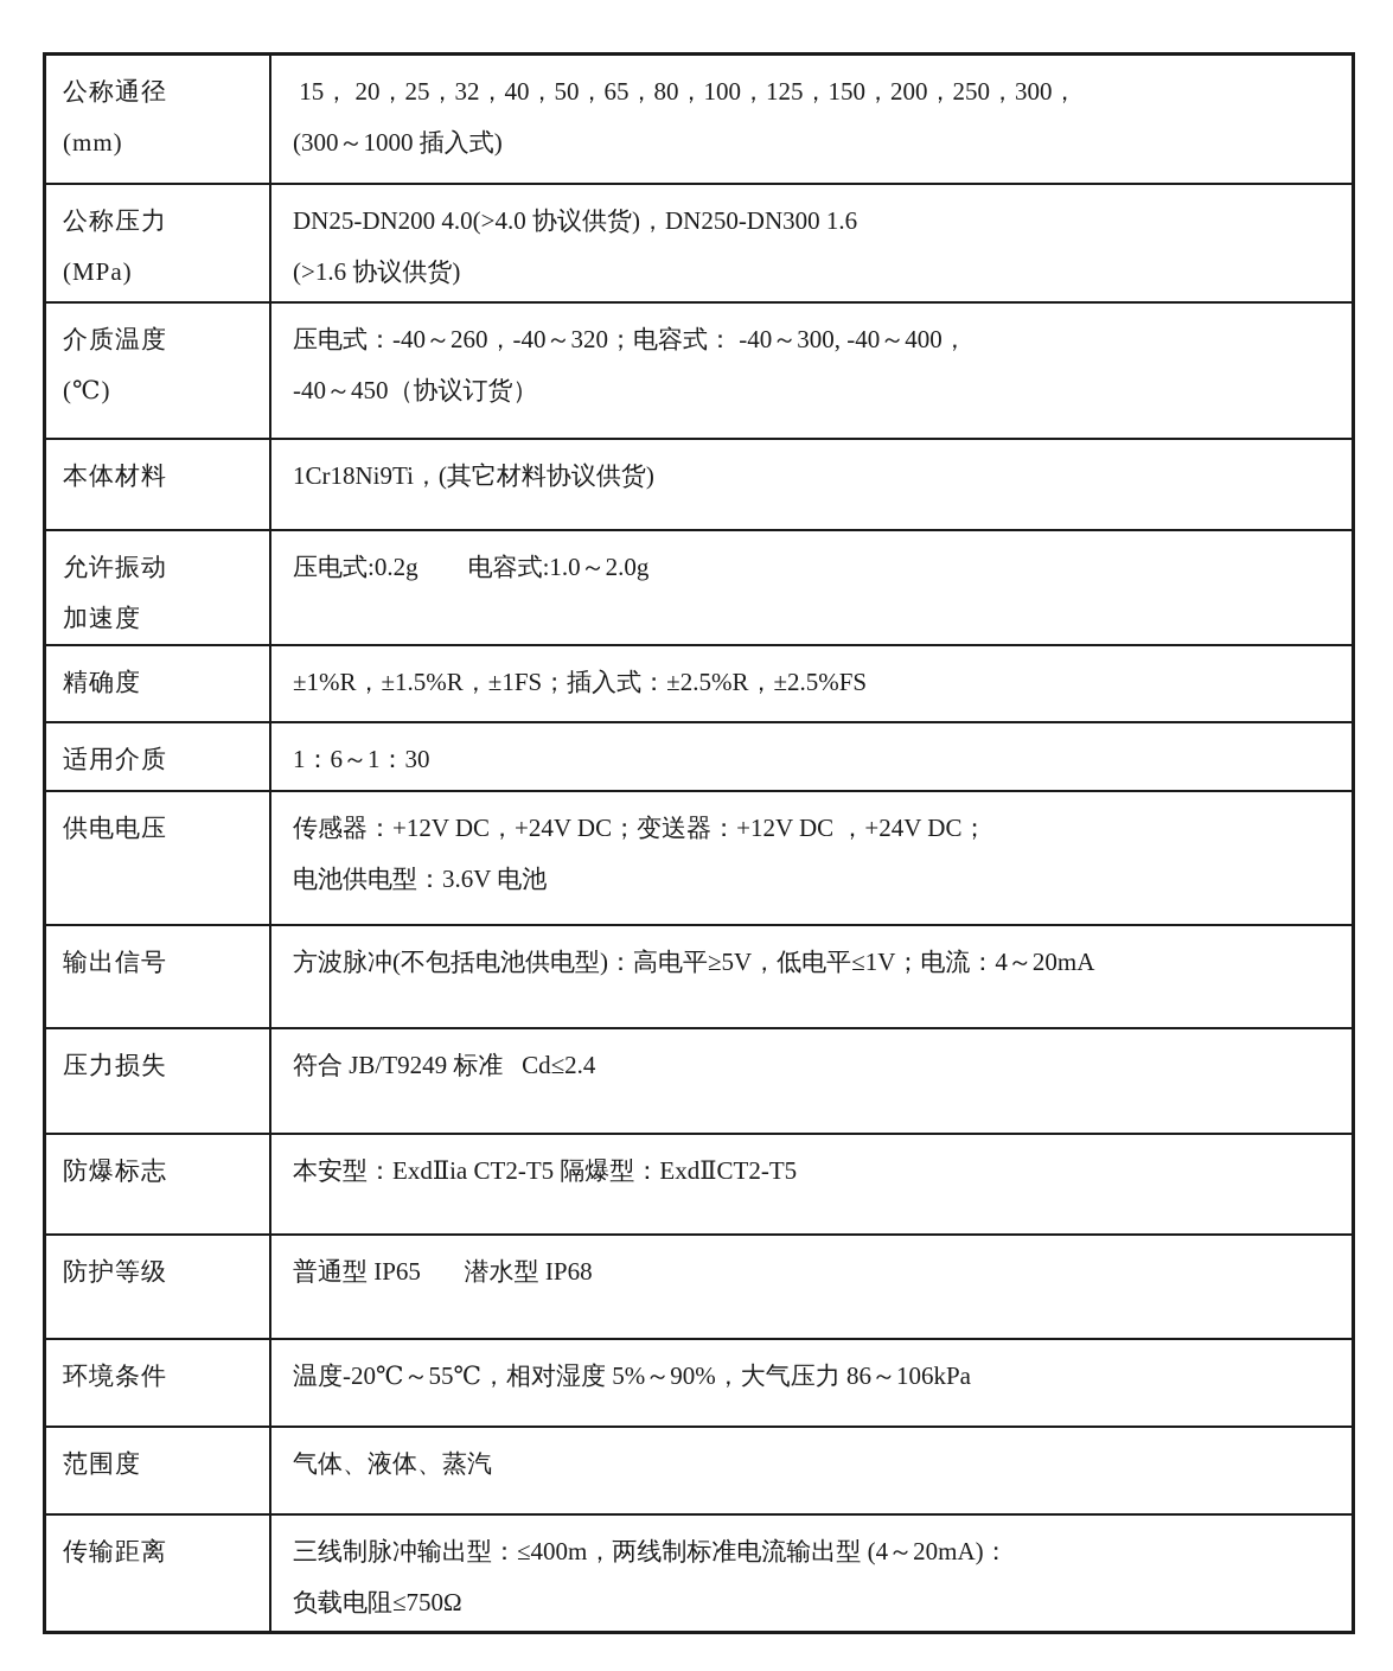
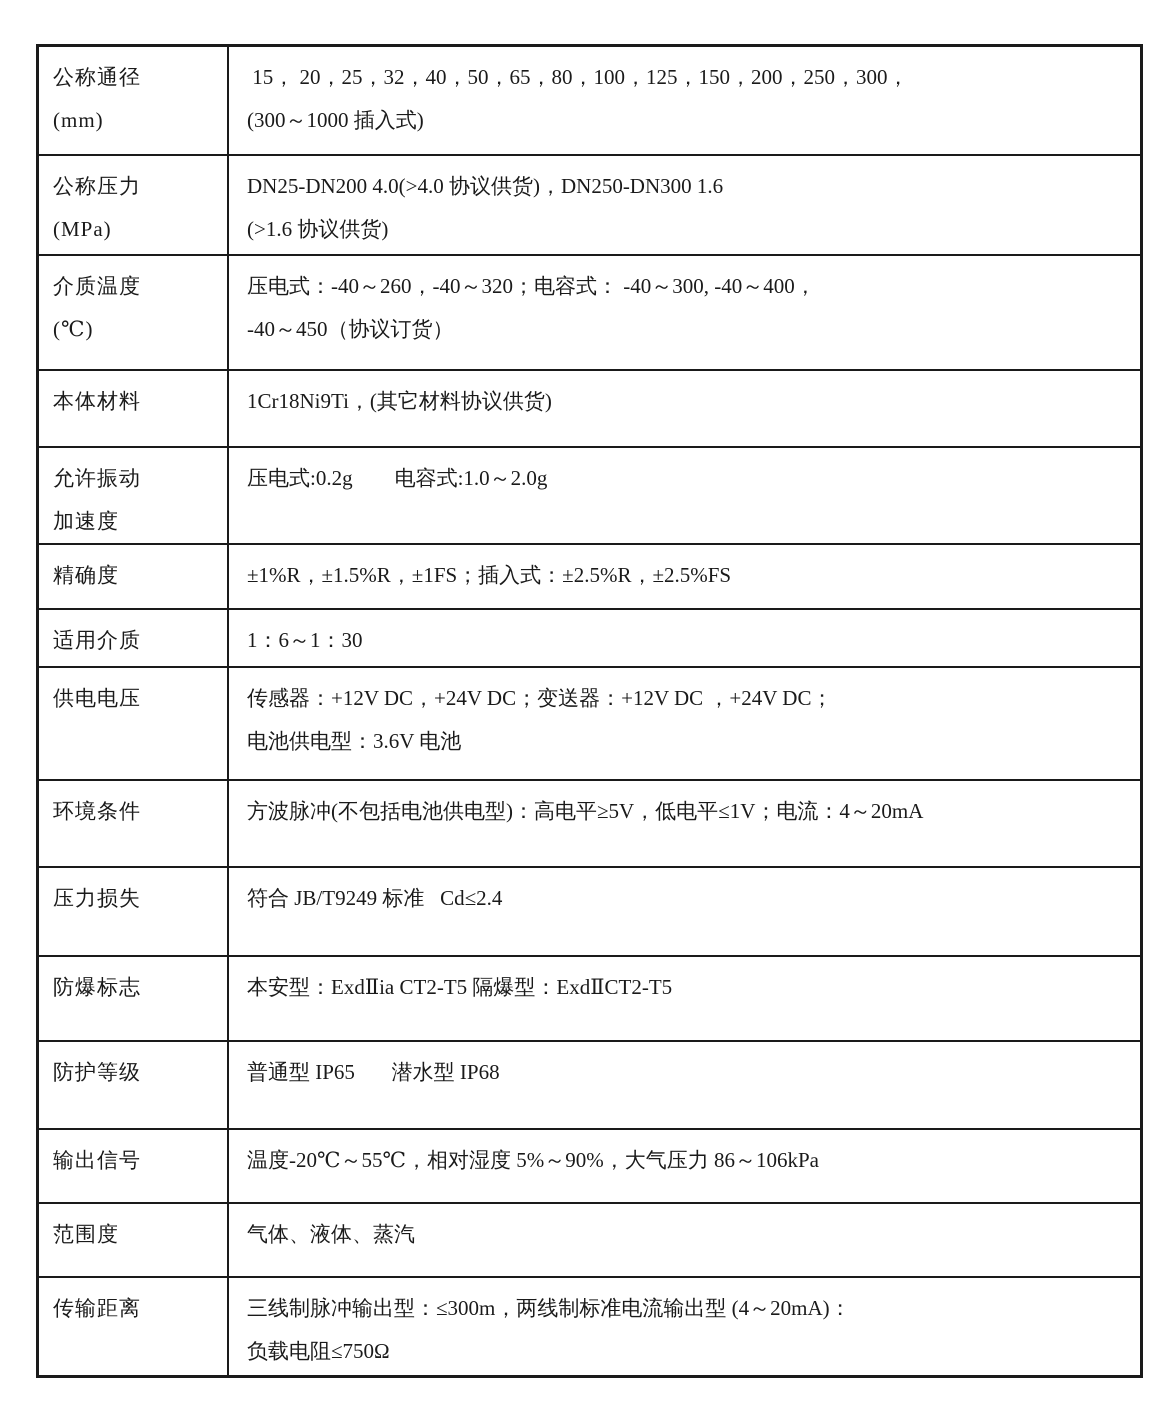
  公称通径 (mm)	15， 20，25，32，40，50，65，80，100，125，150，200，250，300， (300～1000 插入式)
  公称压力 (MPa)	DN25-DN200 4.0(>4.0 协议供货)，DN250-DN300 1.6 (>1.6 协议供货)
  介质温度 (℃)	压电式：-40～260，-40～320；电容式： -40～300, -40～400， -40～450（协议订货）
  本体材料	1Cr18Ni9Ti，(其它材料协议供货)
  允许振动 加速度	压电式:0.2g 电容式:1.0～2.0g
  精确度	±1%R，±1.5%R，±1FS；插入式：±2.5%R，±2.5%FS
  适用介质	1：6～1：30
  供电电压	传感器：+12V DC，+24V DC；变送器：+12V DC ，+24V DC； 电池供电型：3.6V 电池
- 输出信号	方波脉冲(不包括电池供电型)：高电平≥5V，低电平≤1V；电流：4～20mA
+ 环境条件	方波脉冲(不包括电池供电型)：高电平≥5V，低电平≤1V；电流：4～20mA
  压力损失	符合 JB/T9249 标准 Cd≤2.4
  防爆标志	本安型：ExdⅡia CT2-T5 隔爆型：ExdⅡCT2-T5
  防护等级	普通型 IP65 潜水型 IP68
- 环境条件	温度-20℃～55℃，相对湿度 5%～90%，大气压力 86～106kPa
+ 输出信号	温度-20℃～55℃，相对湿度 5%～90%，大气压力 86～106kPa
  范围度	气体、液体、蒸汽
- 传输距离	三线制脉冲输出型：≤400m，两线制标准电流输出型 (4～20mA)： 负载电阻≤750Ω
+ 传输距离	三线制脉冲输出型：≤300m，两线制标准电流输出型 (4～20mA)： 负载电阻≤750Ω
